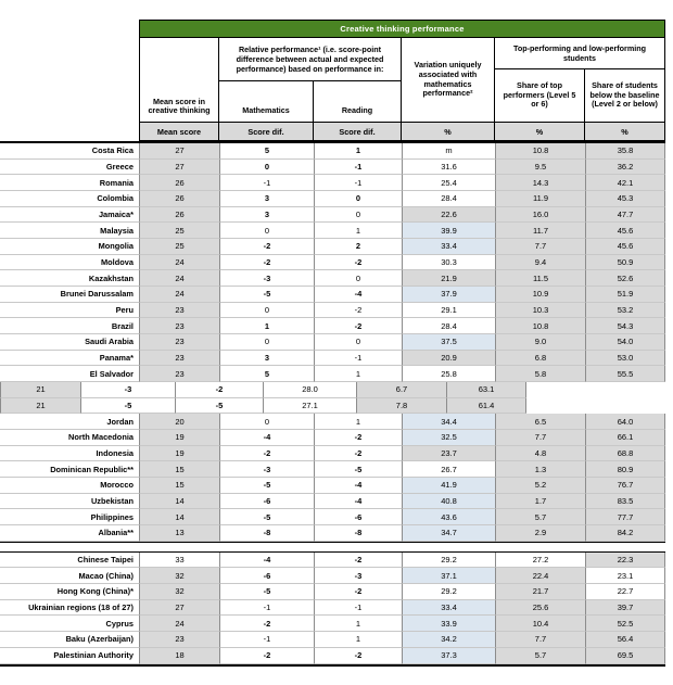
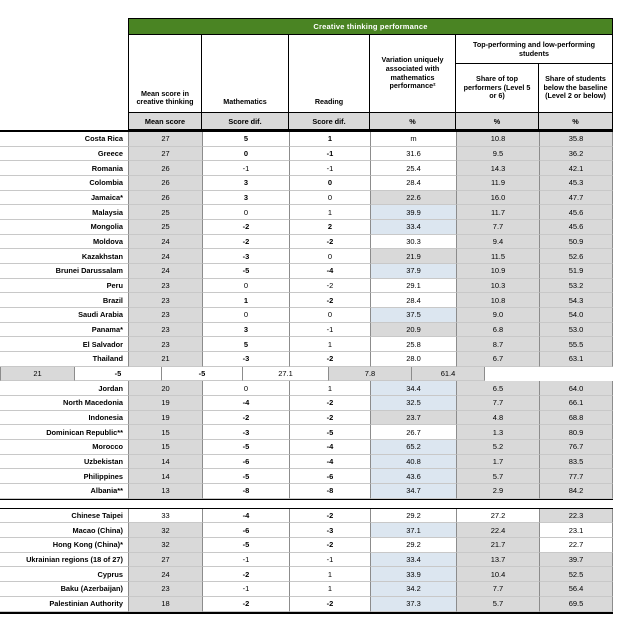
  Creative thinking performance
  Mean score in creative thinking
- Relative performance¹ (i.e. score-point difference between actual and expected performance) based on performance in:
  Mathematics
  Reading
  Variation uniquely associated with mathematics performance²
  Top-performing and low-performing students
  Share of top performers (Level 5 or 6)
  Share of students below the baseline (Level 2 or below)
  Mean score
  Score dif.
  Score dif.
  %
  %
  %
  Costa Rica
  27
  5
  1
  m
  10.8
  35.8
  Greece
  27
  0
  -1
  31.6
  9.5
  36.2
  Romania
  26
  -1
  -1
  25.4
  14.3
  42.1
  Colombia
  26
  3
  0
  28.4
  11.9
  45.3
  Jamaica*
  26
  3
  0
  22.6
  16.0
  47.7
  Malaysia
  25
  0
  1
  39.9
  11.7
  45.6
  Mongolia
  25
  -2
  2
  33.4
  7.7
  45.6
  Moldova
  24
  -2
  -2
  30.3
  9.4
  50.9
  Kazakhstan
  24
  -3
  0
  21.9
  11.5
  52.6
  Brunei Darussalam
  24
  -5
  -4
  37.9
  10.9
  51.9
  Peru
  23
  0
  -2
  29.1
  10.3
  53.2
  Brazil
  23
  1
  -2
  28.4
  10.8
  54.3
  Saudi Arabia
  23
  0
  0
  37.5
  9.0
  54.0
  Panama*
  23
  3
  -1
  20.9
  6.8
  53.0
  El Salvador
  23
  5
  1
  25.8
- 5.8
+ 8.7
  55.5
+ Thailand
  21
  -3
  -2
  28.0
  6.7
  63.1
  21
  -5
  -5
  27.1
  7.8
  61.4
  Jordan
  20
  0
  1
  34.4
  6.5
  64.0
  North Macedonia
  19
  -4
  -2
  32.5
  7.7
  66.1
  Indonesia
  19
  -2
  -2
  23.7
  4.8
  68.8
  Dominican Republic**
  15
  -3
  -5
  26.7
  1.3
  80.9
  Morocco
  15
  -5
  -4
- 41.9
+ 65.2
  5.2
  76.7
  Uzbekistan
  14
  -6
  -4
  40.8
  1.7
  83.5
  Philippines
  14
  -5
  -6
  43.6
  5.7
  77.7
  Albania**
  13
  -8
  -8
  34.7
  2.9
  84.2
  Chinese Taipei
  33
  -4
  -2
  29.2
  27.2
  22.3
  Macao (China)
  32
  -6
  -3
  37.1
  22.4
  23.1
  Hong Kong (China)*
  32
  -5
  -2
  29.2
  21.7
  22.7
  Ukrainian regions (18 of 27)
  27
  -1
  -1
  33.4
- 25.6
+ 13.7
  39.7
  Cyprus
  24
  -2
  1
  33.9
  10.4
  52.5
  Baku (Azerbaijan)
  23
  -1
  1
  34.2
  7.7
  56.4
  Palestinian Authority
  18
  -2
  -2
  37.3
  5.7
  69.5
